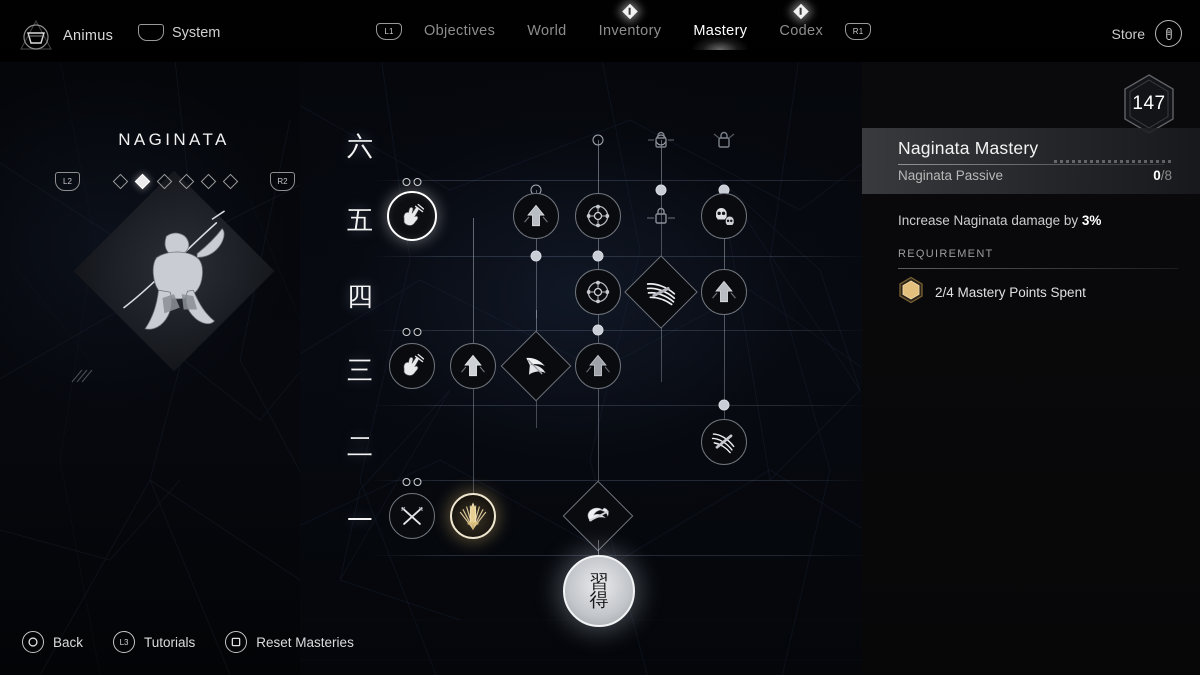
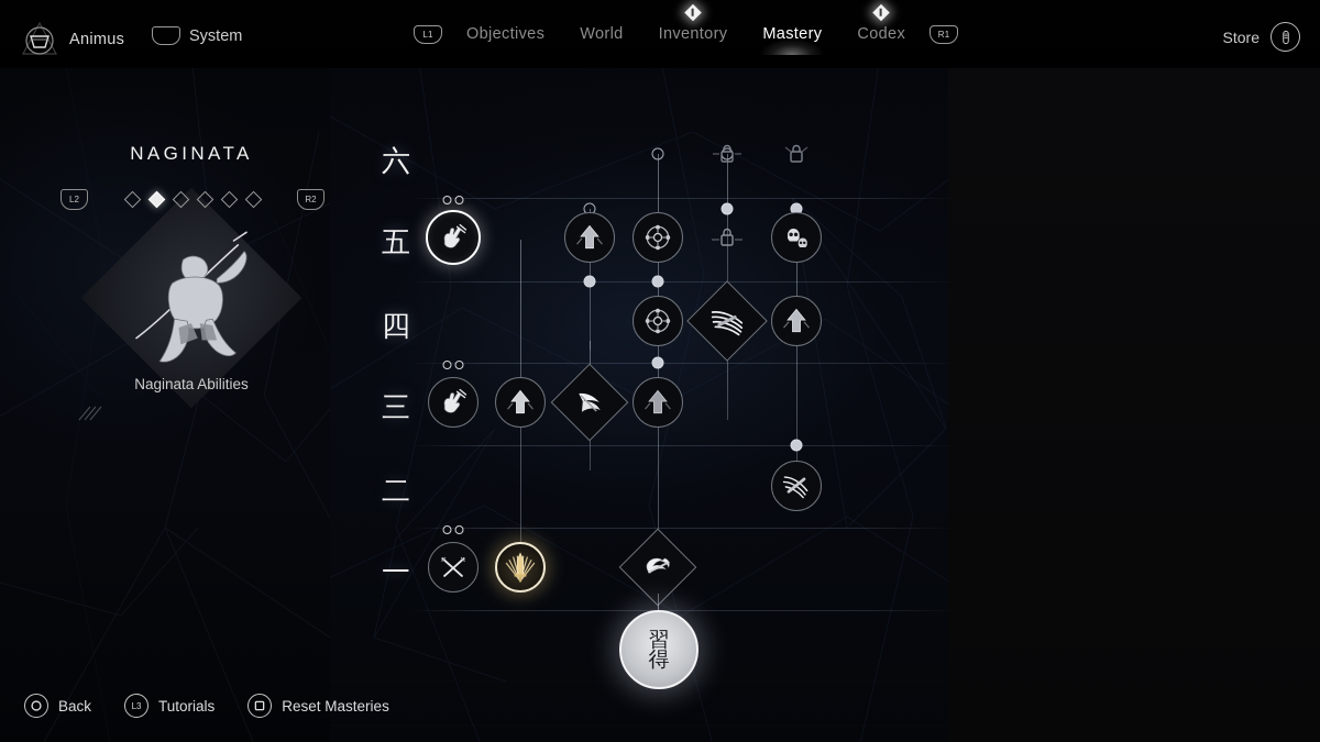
  Animus
  System
  L1
  Objectives
  World
  Inventory
  Codex
  R1
  Store
  NAGINATA
  L2
  R2
+ Naginata Abilities
  六
  五
  四
  三
  二
  一
  習
  得
- 147
- Naginata Mastery
- Naginata Passive
- 0/8
- Increase Naginata damage by 3%
- REQUIREMENT
- 2/4 Mastery Points Spent
  Back
  L3
  Tutorials
  Reset Masteries
